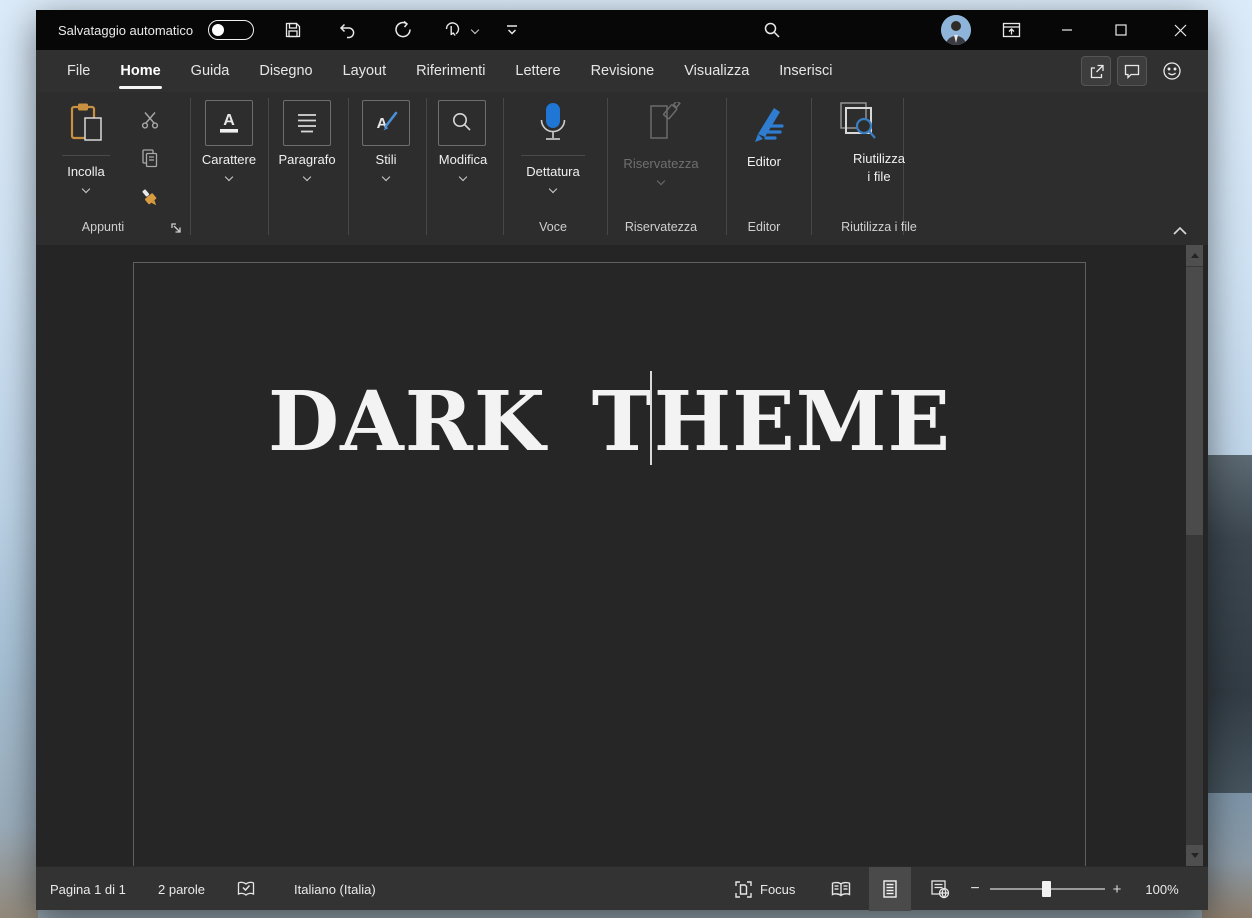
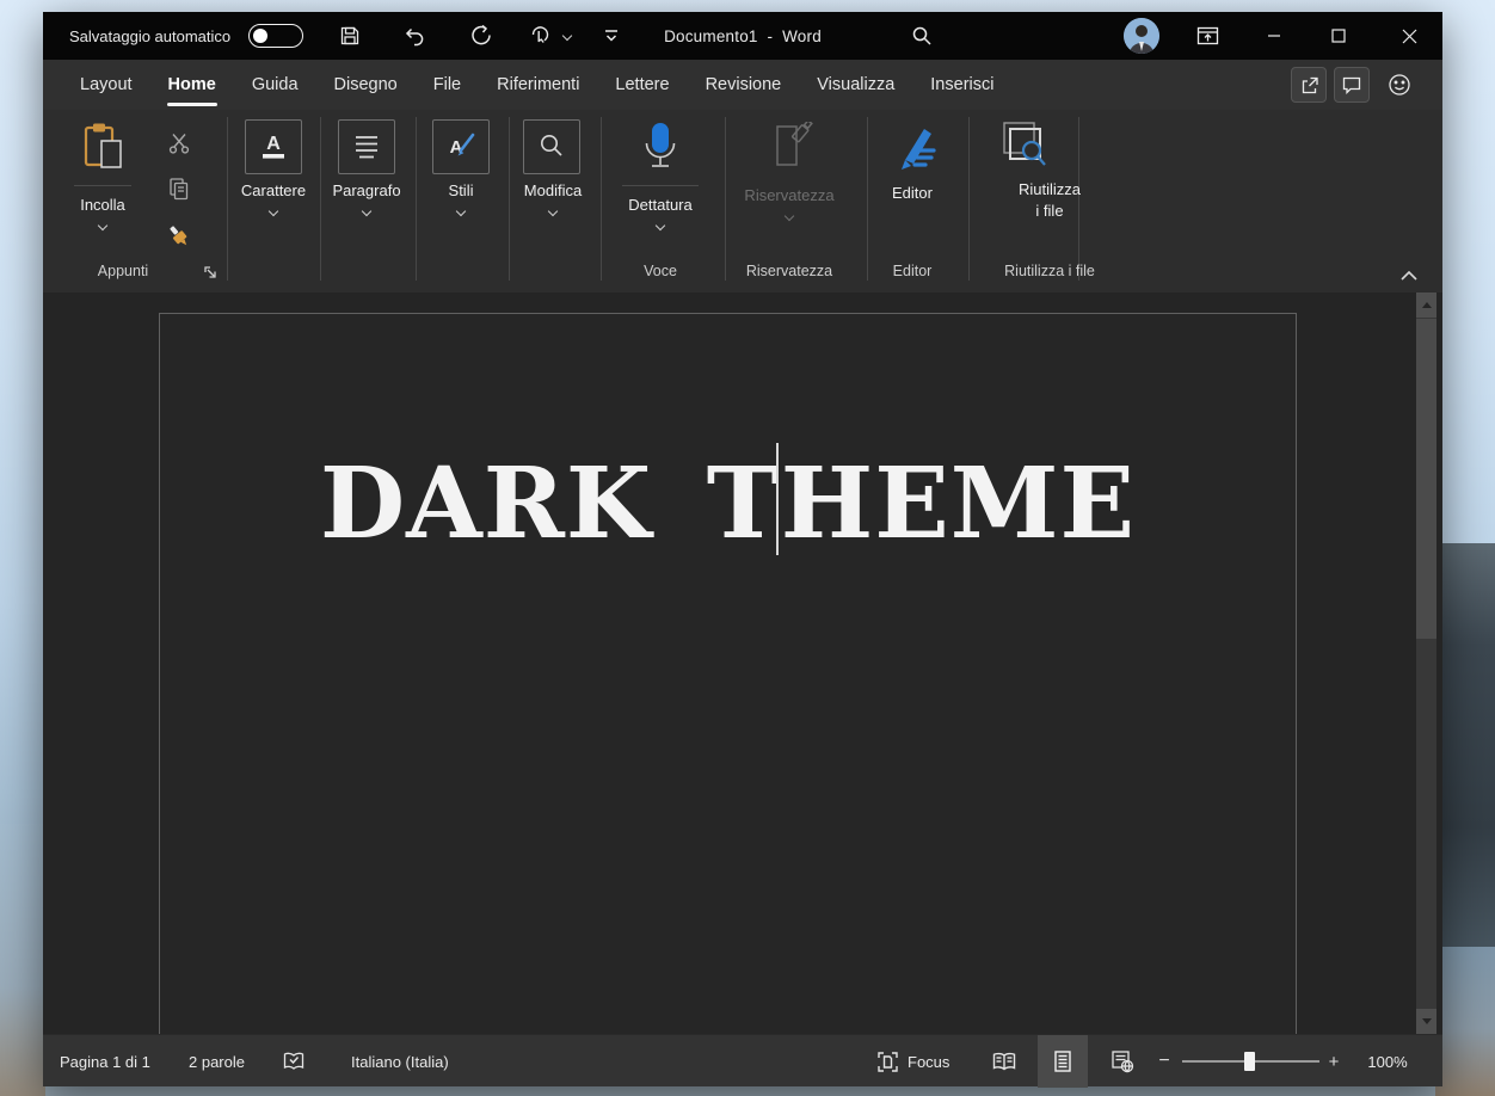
  Salvataggio automatico
+ Documento1 - Word
- File
+ Layout
  Home
  Guida
  Disegno
- Layout
+ File
  Riferimenti
  Lettere
  Revisione
  Visualizza
  Inserisci
  Incolla
  Appunti
  A
  Carattere
  Paragrafo
  A
  Stili
  Modifica
  Dettatura
  Voce
  Riservatezza
  Riservatezza
  Editor
  Editor
  Riutilizza
  i file
  Riutilizza i file
  DARK THEME
  Pagina 1 di 1
  2 parole
  Italiano (Italia)
  Focus
  −
  +
  100%
